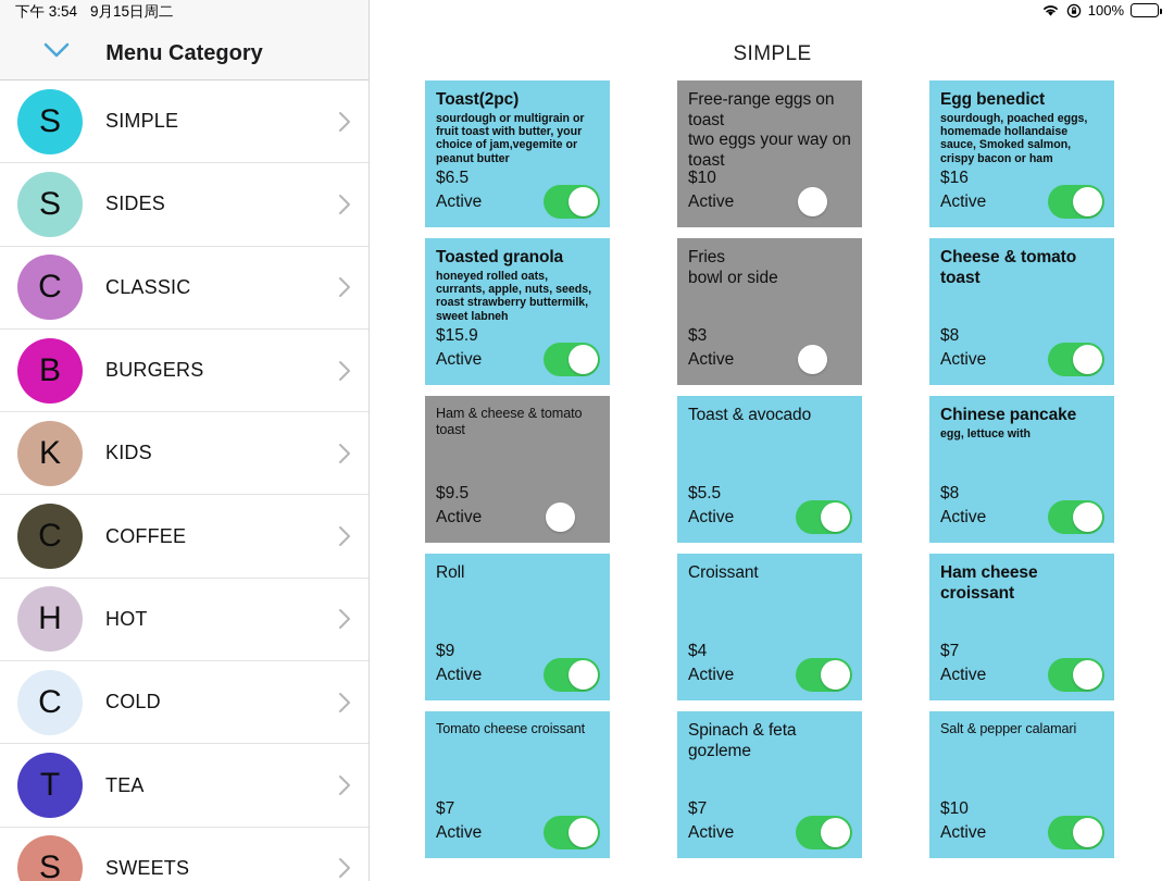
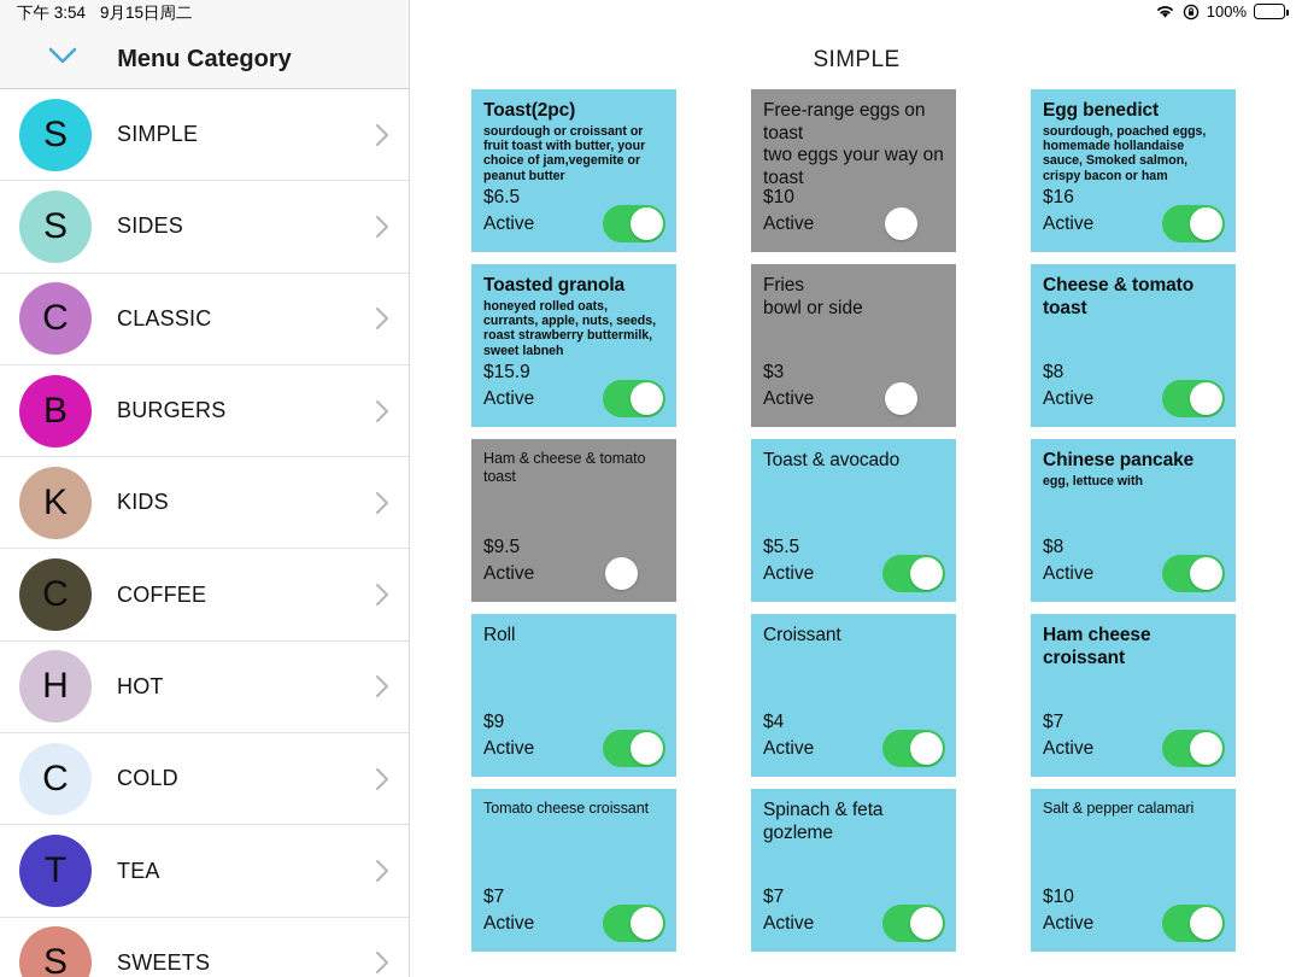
  下午 3:54
  9月15日周二
  100%
  Menu Category
  S
  SIMPLE
  S
  SIDES
  C
  CLASSIC
  B
  BURGERS
  K
  KIDS
  C
  COFFEE
  H
  HOT
  C
  COLD
  T
  TEA
  S
  SWEETS
  SIMPLE
  Toast(2pc)
- sourdough or multigrain or fruit toast with butter, your choice of jam,vegemite or peanut butter
+ sourdough or croissant or fruit toast with butter, your choice of jam,vegemite or peanut butter
  $6.5
  Active
  Free-range eggs on toast
  two eggs your way on toast
  $10
  Active
  Egg benedict
  sourdough, poached eggs, homemade hollandaise sauce, Smoked salmon, crispy bacon or ham
  $16
  Active
  Toasted granola
  honeyed rolled oats, currants, apple, nuts, seeds, roast strawberry buttermilk, sweet labneh
  $15.9
  Active
  Fries
  bowl or side
  $3
  Active
  Cheese & tomato toast
  $8
  Active
  Ham & cheese & tomato toast
  $9.5
  Active
  Toast & avocado
  $5.5
  Active
  Chinese pancake
  egg, lettuce with
  $8
  Active
  Roll
  $9
  Active
  Croissant
  $4
  Active
  Ham cheese croissant
  $7
  Active
  Tomato cheese croissant
  $7
  Active
  Spinach & feta gozleme
  $7
  Active
  Salt & pepper calamari
  $10
  Active
